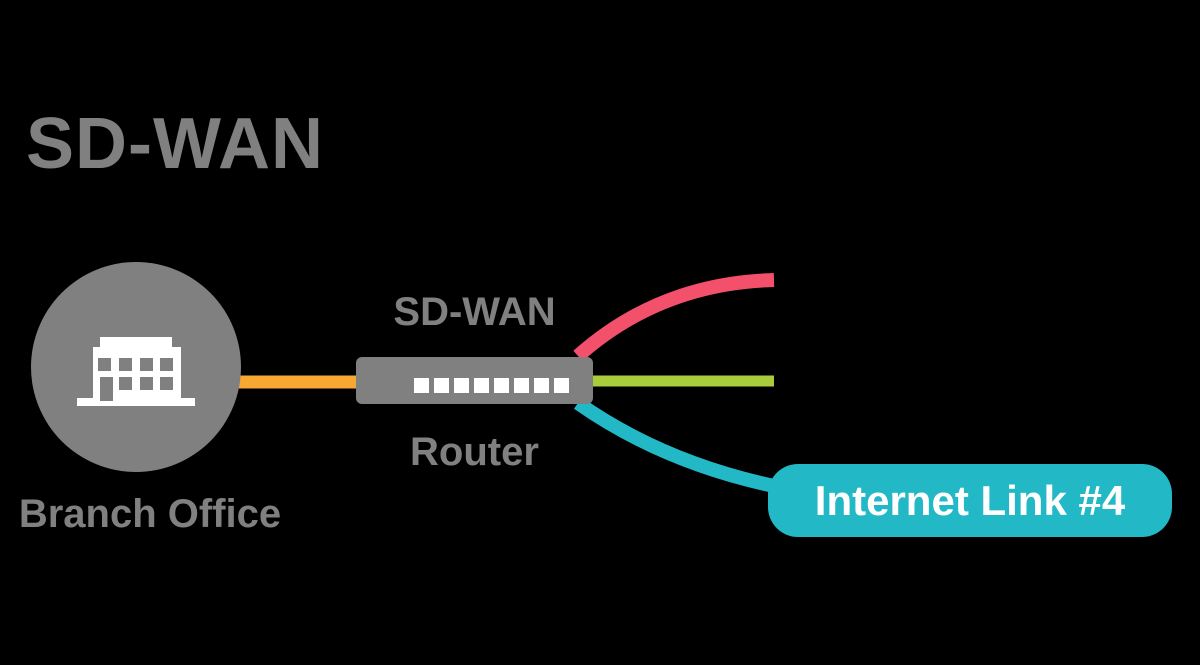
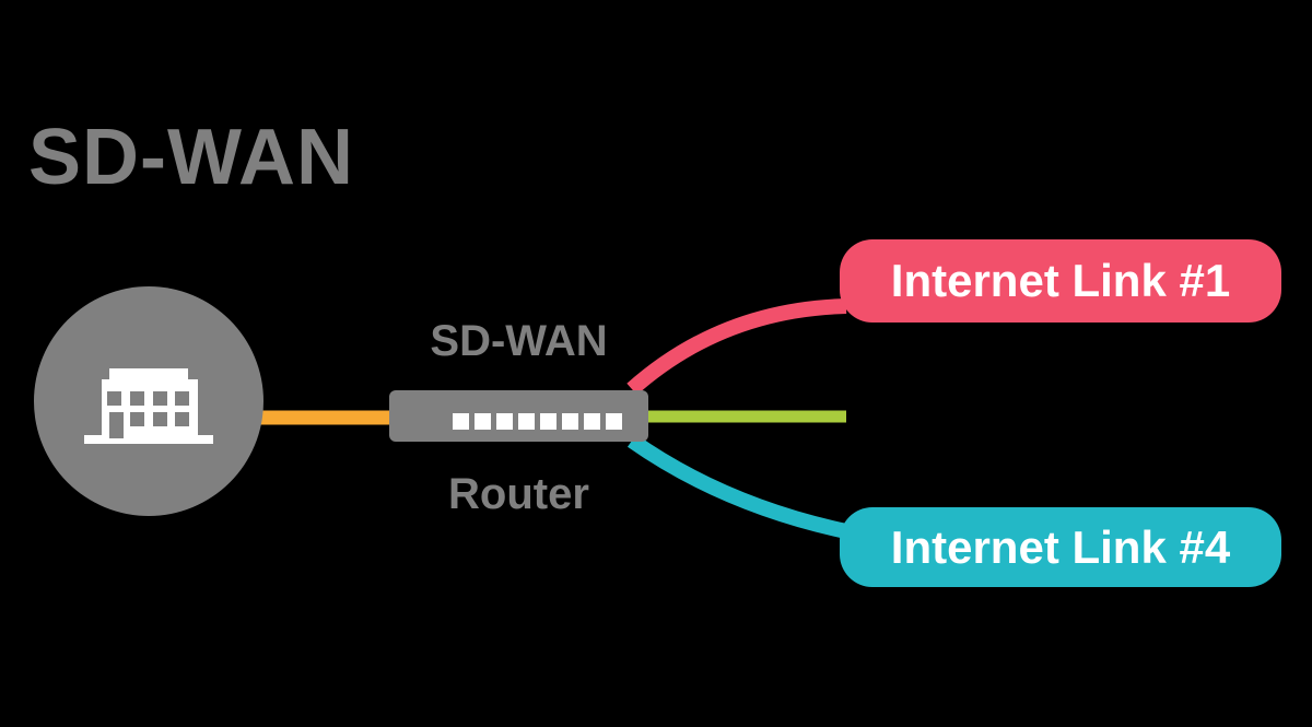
  SD-WAN
- Branch Office
  SD-WAN
  Router
+ Internet Link #1
  Internet Link #4
